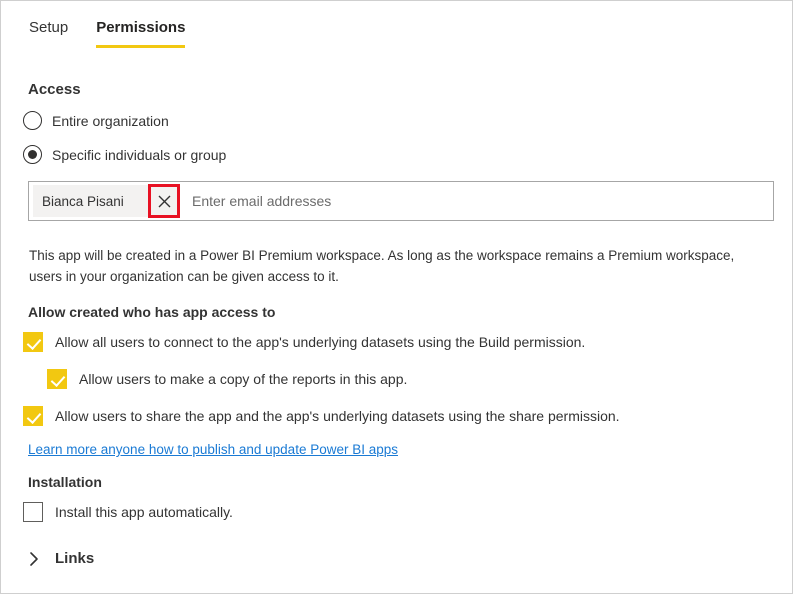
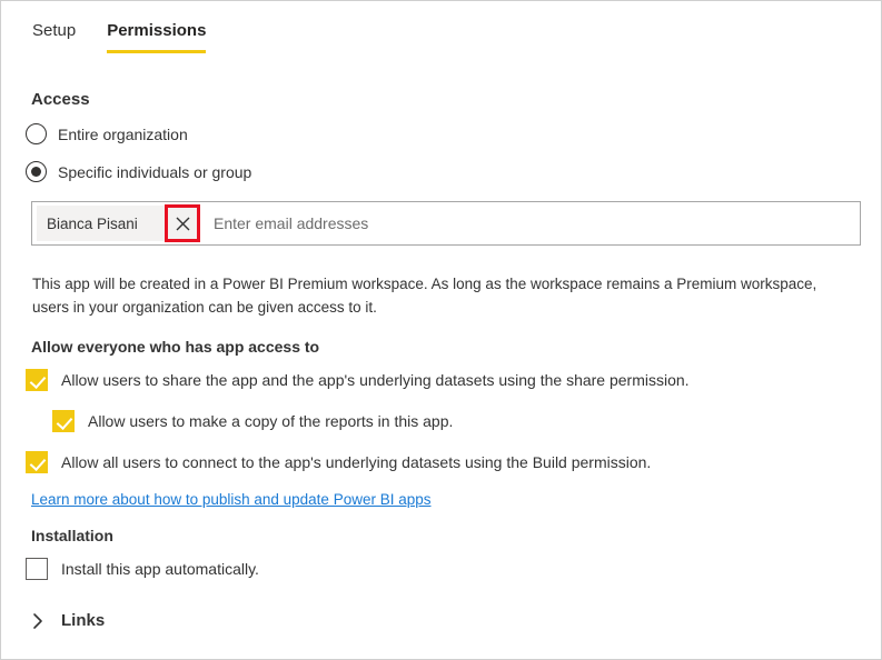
  Setup
  Permissions
  Access
  Entire organization
  Specific individuals or group
  Bianca Pisani
  Enter email addresses
  This app will be created in a Power BI Premium workspace. As long as the workspace remains a Premium workspace, users in your organization can be given access to it.
- Allow created who has app access to
+ Allow everyone who has app access to
- Allow all users to connect to the app's underlying datasets using the Build permission.
+ Allow users to share the app and the app's underlying datasets using the share permission.
  Allow users to make a copy of the reports in this app.
- Allow users to share the app and the app's underlying datasets using the share permission.
+ Allow all users to connect to the app's underlying datasets using the Build permission.
- Learn more anyone how to publish and update Power BI apps
+ Learn more about how to publish and update Power BI apps
  Installation
  Install this app automatically.
  Links
